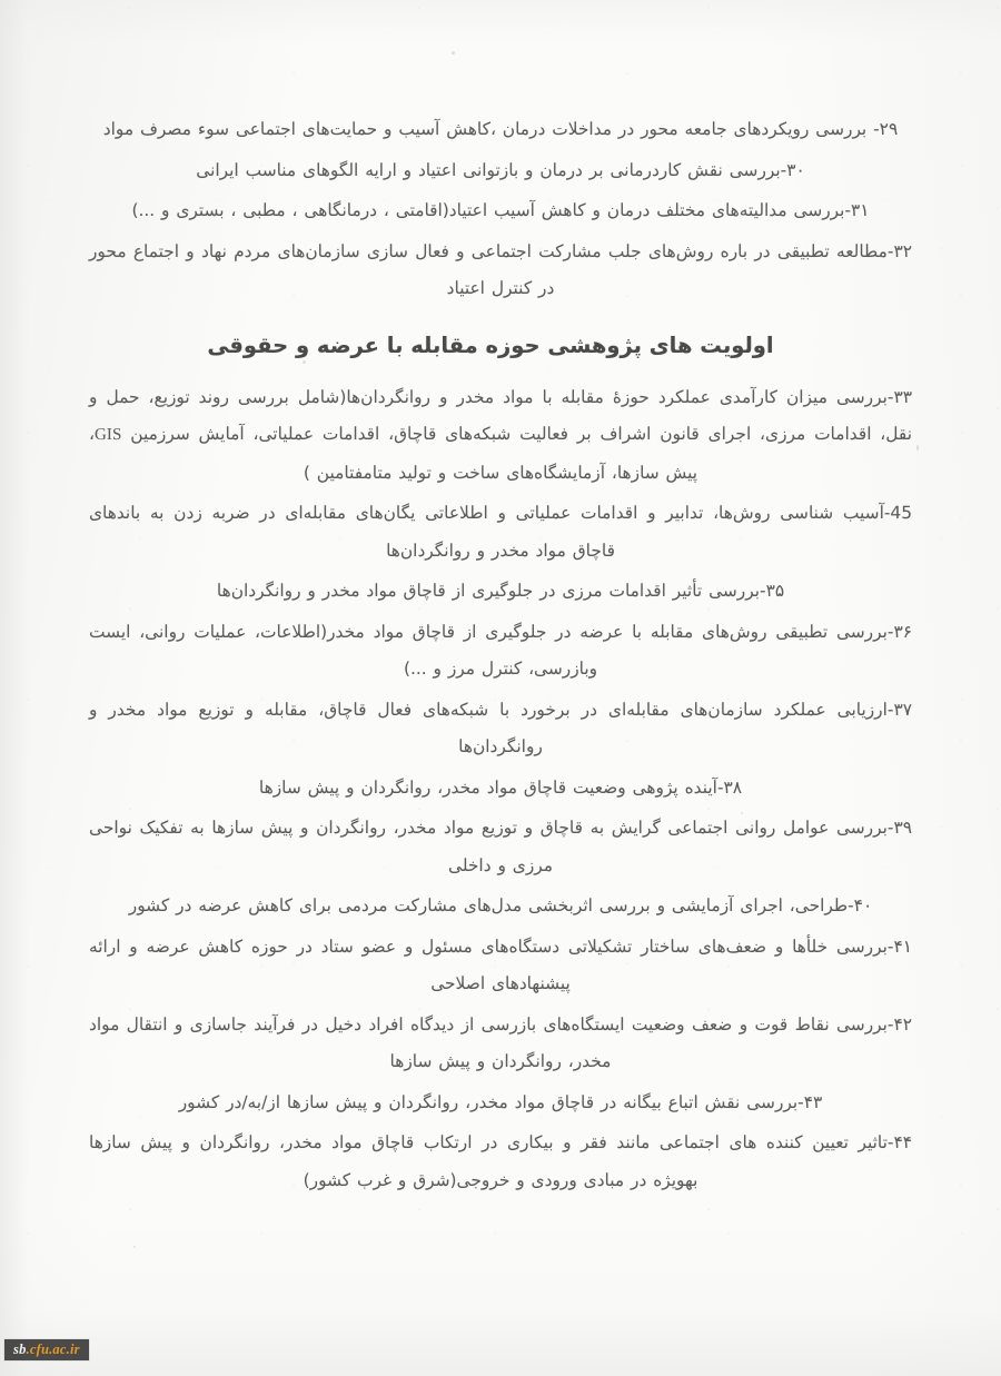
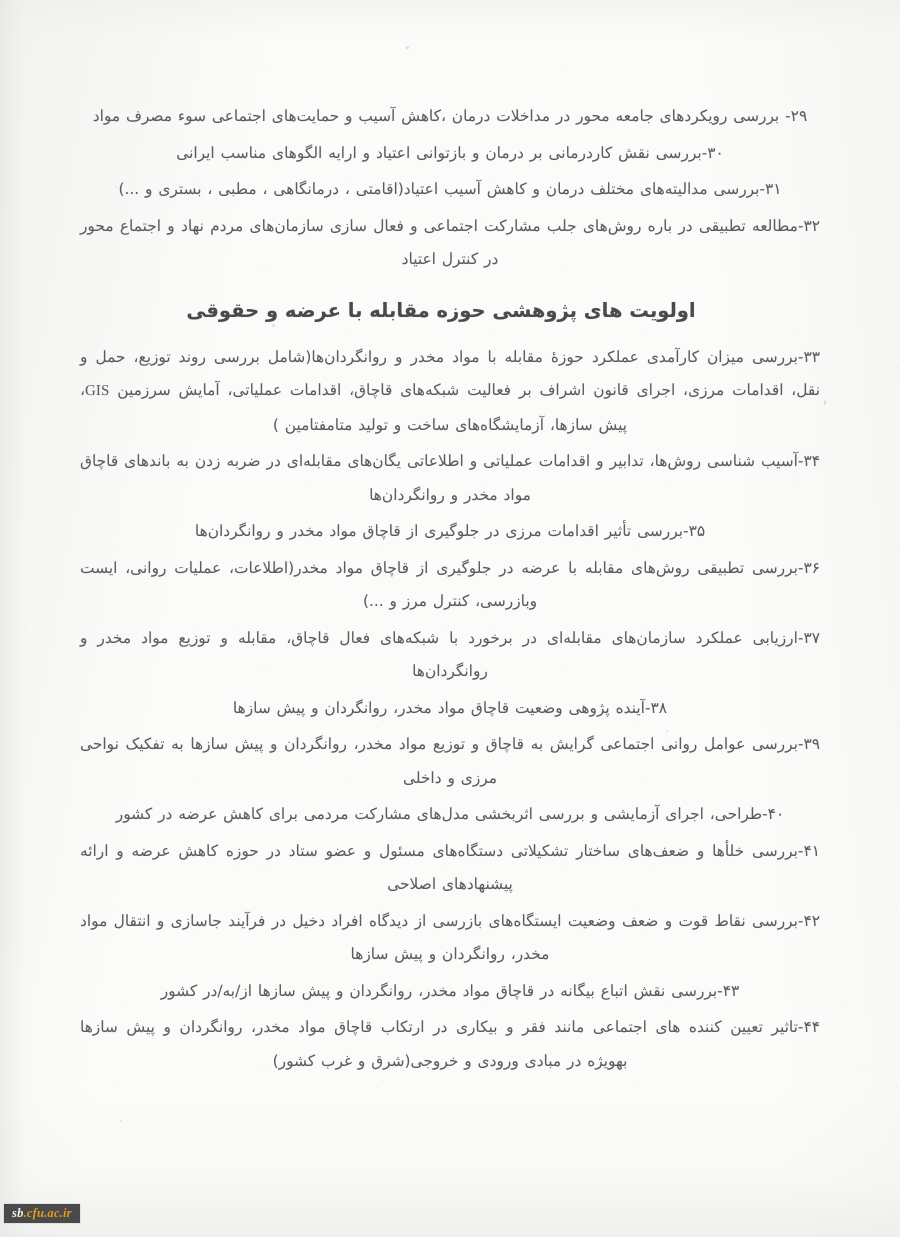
  ۲۹- بررسی رویکردهای جامعه محور در مداخلات درمان ،کاهش آسیب و حمایت‌های اجتماعی سوء مصرف مواد
  ۳۰-بررسی نقش کاردرمانی بر درمان و بازتوانی اعتیاد و ارایه الگوهای مناسب ایرانی
  ۳۱-بررسی مدالیته‌های مختلف درمان و کاهش آسیب اعتیاد(اقامتی ، درمانگاهی ، مطبی ، بستری و ...)
  ۳۲-مطالعه تطبیقی در باره روش‌های جلب مشارکت اجتماعی و فعال سازی سازمان‌های مردم نهاد و اجتماع محور در کنترل اعتیاد
  اولویت های پژوهشی حوزه مقابله با عرضه و حقوقی
  ۳۳-بررسی میزان کارآمدی عملکرد حوزهٔ مقابله با مواد مخدر و روانگردان‌ها(شامل بررسی روند توزیع، حمل و نقل، اقدامات مرزی، اجرای قانون اشراف بر فعالیت شبکه‌های قاچاق، اقدامات عملیاتی، آمایش سرزمین GIS، پیش سازها، آزمایشگاه‌های ساخت و تولید متامفتامین )
- 45-آسیب شناسی روش‌ها، تدابیر و اقدامات عملیاتی و اطلاعاتی یگان‌های مقابله‌ای در ضربه زدن به باندهای قاچاق مواد مخدر و روانگردان‌ها
+ ۳۴-آسیب شناسی روش‌ها، تدابیر و اقدامات عملیاتی و اطلاعاتی یگان‌های مقابله‌ای در ضربه زدن به باندهای قاچاق مواد مخدر و روانگردان‌ها
  ۳۵-بررسی تأثیر اقدامات مرزی در جلوگیری از قاچاق مواد مخدر و روانگردان‌ها
  ۳۶-بررسی تطبیقی روش‌های مقابله با عرضه در جلوگیری از قاچاق مواد مخدر(اطلاعات، عملیات روانی، ایست وبازرسی، کنترل مرز و ...)
  ۳۷-ارزیابی عملکرد سازمان‌های مقابله‌ای در برخورد با شبکه‌های فعال قاچاق، مقابله و توزیع مواد مخدر و روانگردان‌ها
  ۳۸-آینده پژوهی وضعیت قاچاق مواد مخدر، روانگردان و پیش سازها
  ۳۹-بررسی عوامل روانی اجتماعی گرایش به قاچاق و توزیع مواد مخدر، روانگردان و پیش سازها به تفکیک نواحی مرزی و داخلی
  ۴۰-طراحی، اجرای آزمایشی و بررسی اثربخشی مدل‌های مشارکت مردمی برای کاهش عرضه در کشور
  ۴۱-بررسی خلأها و ضعف‌های ساختار تشکیلاتی دستگاه‌های مسئول و عضو ستاد در حوزه کاهش عرضه و ارائه پیشنهادهای اصلاحی
  ۴۲-بررسی نقاط قوت و ضعف وضعیت ایستگاه‌های بازرسی از دیدگاه افراد دخیل در فرآیند جاسازی و انتقال مواد مخدر، روانگردان و پیش سازها
  ۴۳-بررسی نقش اتباع بیگانه در قاچاق مواد مخدر، روانگردان و پیش سازها از/به/در کشور
  ۴۴-تاثیر تعیین کننده های اجتماعی مانند فقر و بیکاری در ارتکاب قاچاق مواد مخدر، روانگردان و پیش سازها بهویژه در مبادی ورودی و خروجی(شرق و غرب کشور)
  sb
  .cfu.ac.ir
